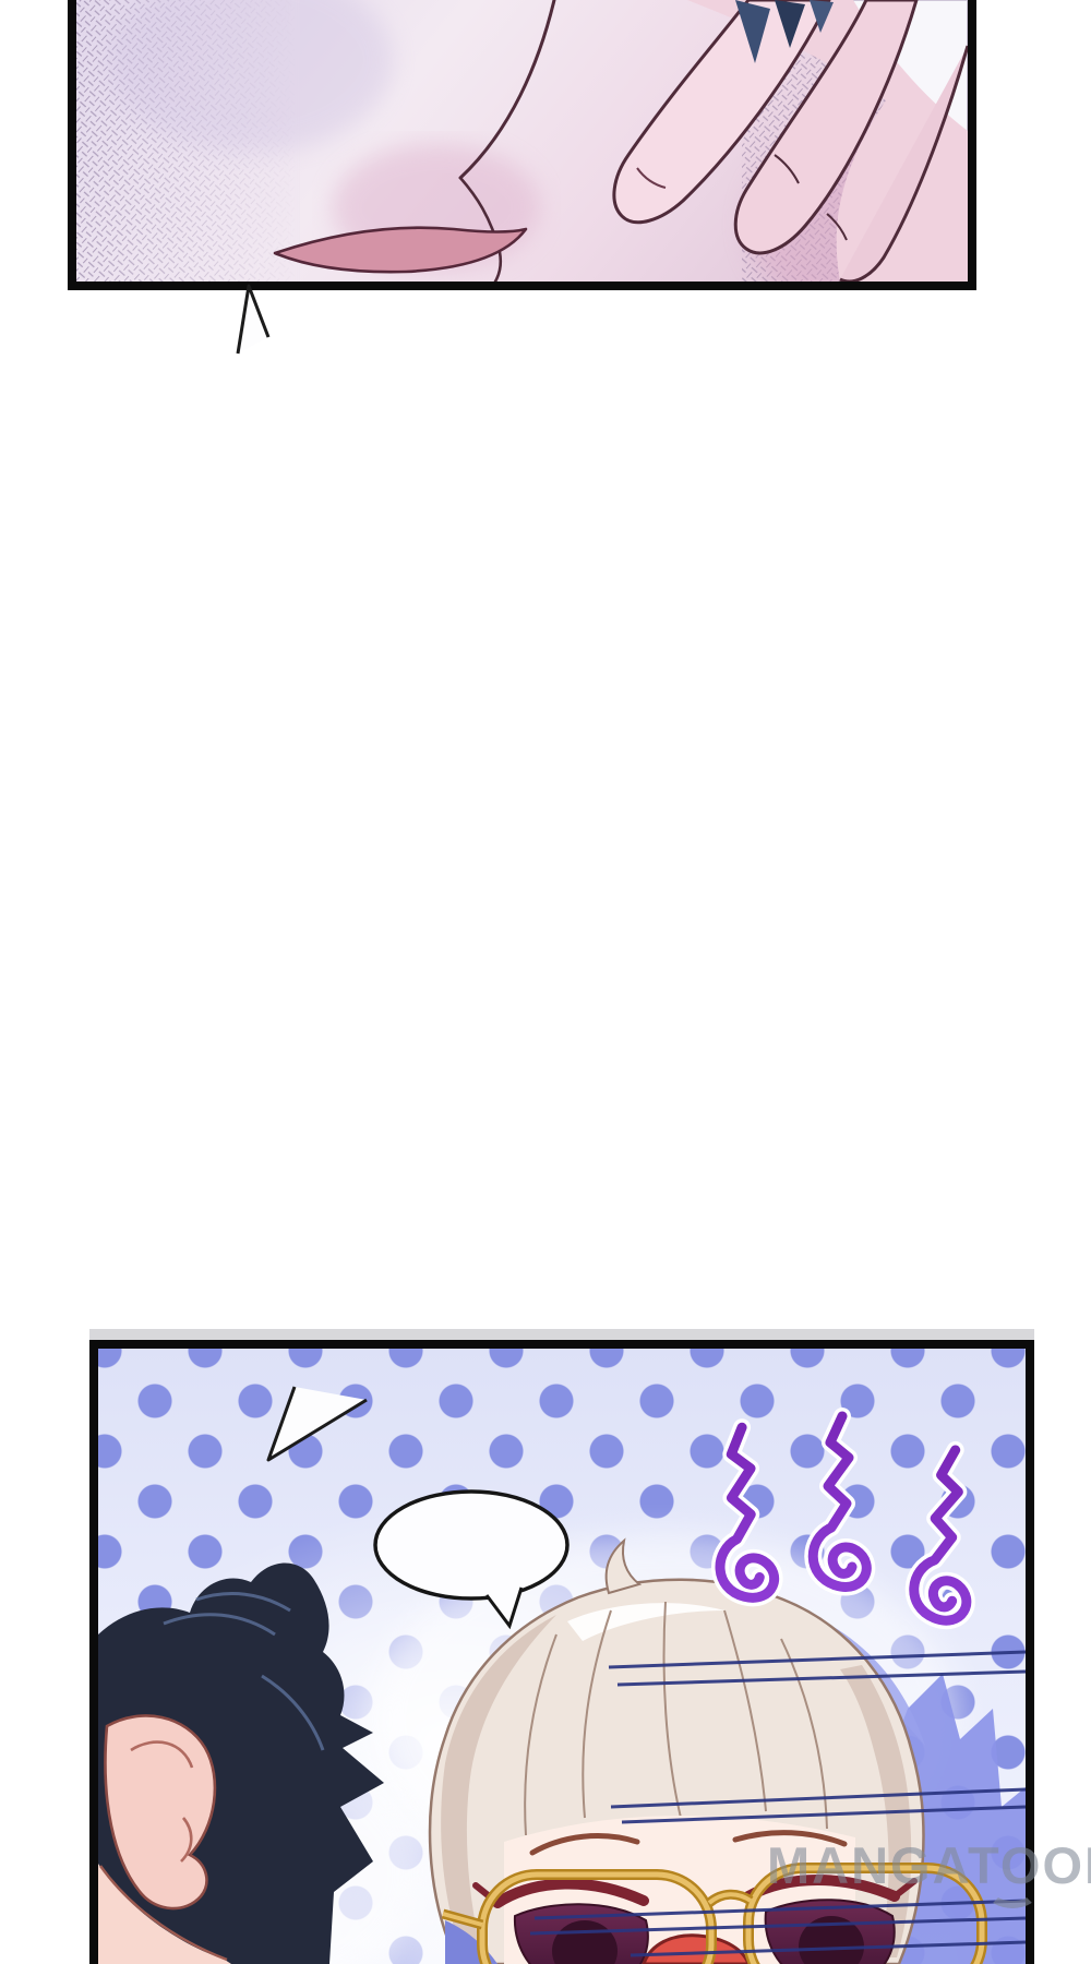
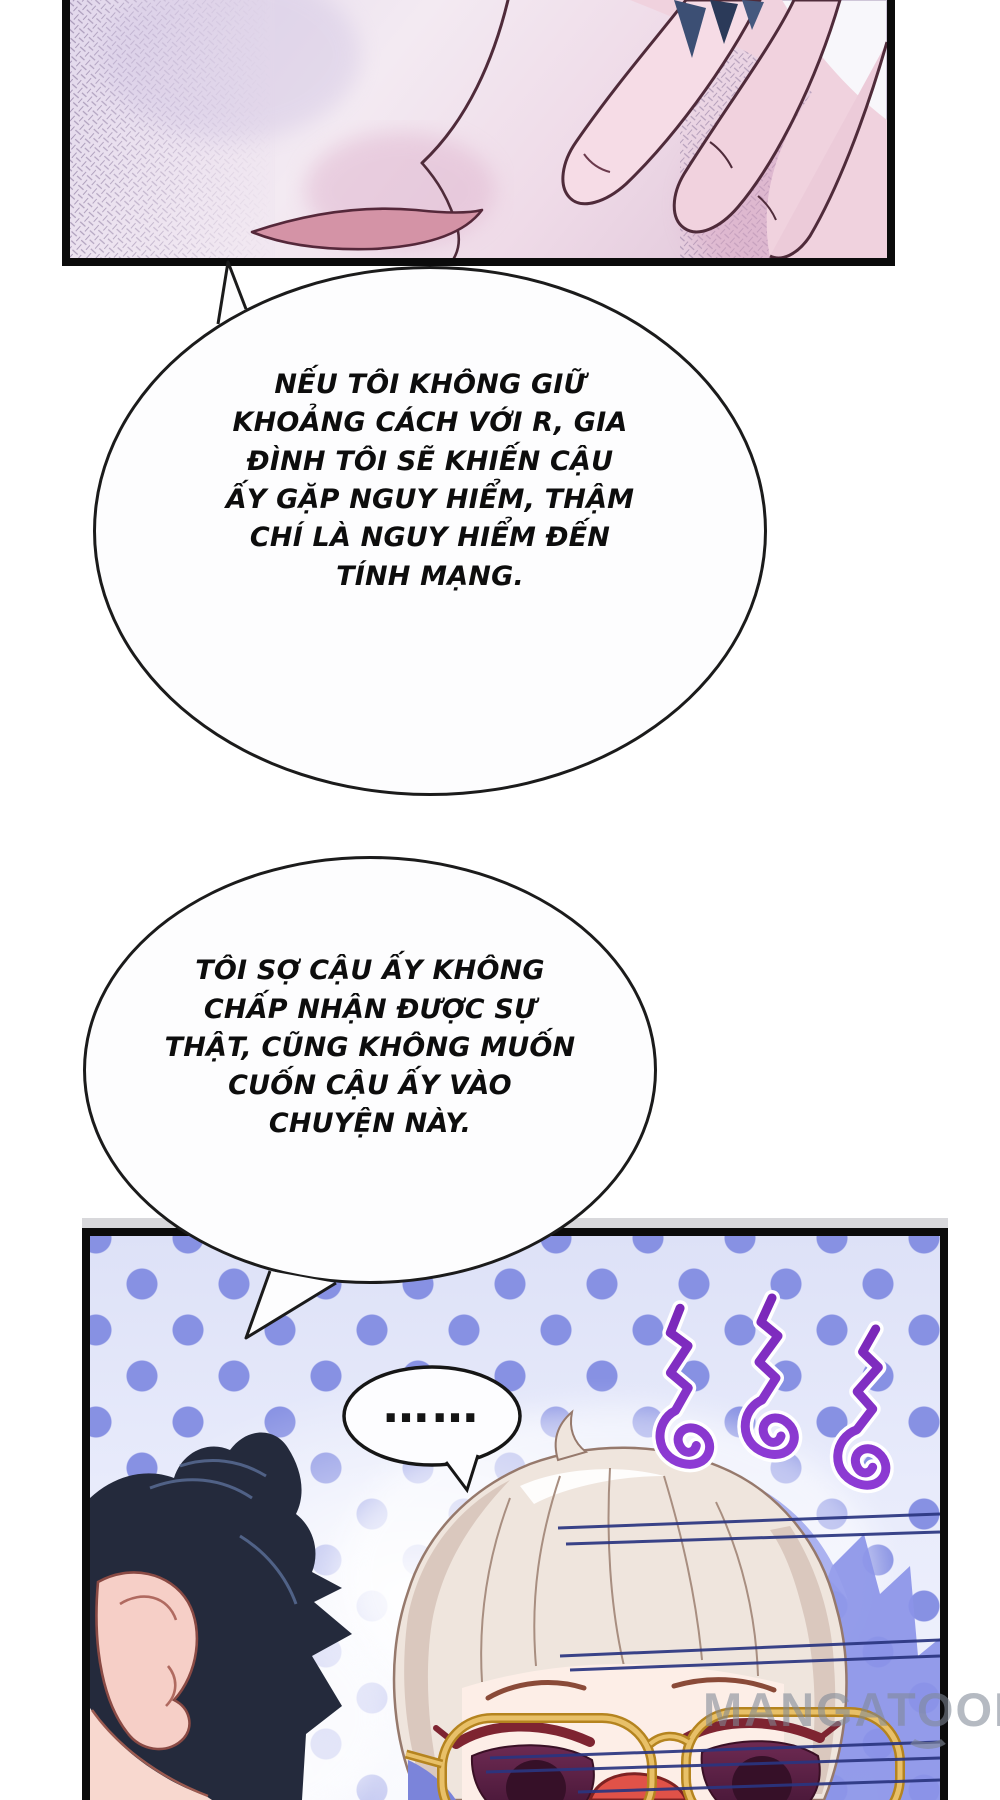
+ NẾU TÔI KHÔNG GIỮ
+ KHOẢNG CÁCH VỚI R, GIA
+ ĐÌNH TÔI SẼ KHIẾN CẬU
+ ẤY GẶP NGUY HIỂM, THẬM
+ CHÍ LÀ NGUY HIỂM ĐẾN
+ TÍNH MẠNG.
+ TÔI SỢ CẬU ẤY KHÔNG
+ CHẤP NHẬN ĐƯỢC SỰ
+ THẬT, CŨNG KHÔNG MUỐN
+ CUỐN CẬU ẤY VÀO
+ CHUYỆN NÀY.
+ ……
  MANGATOO
